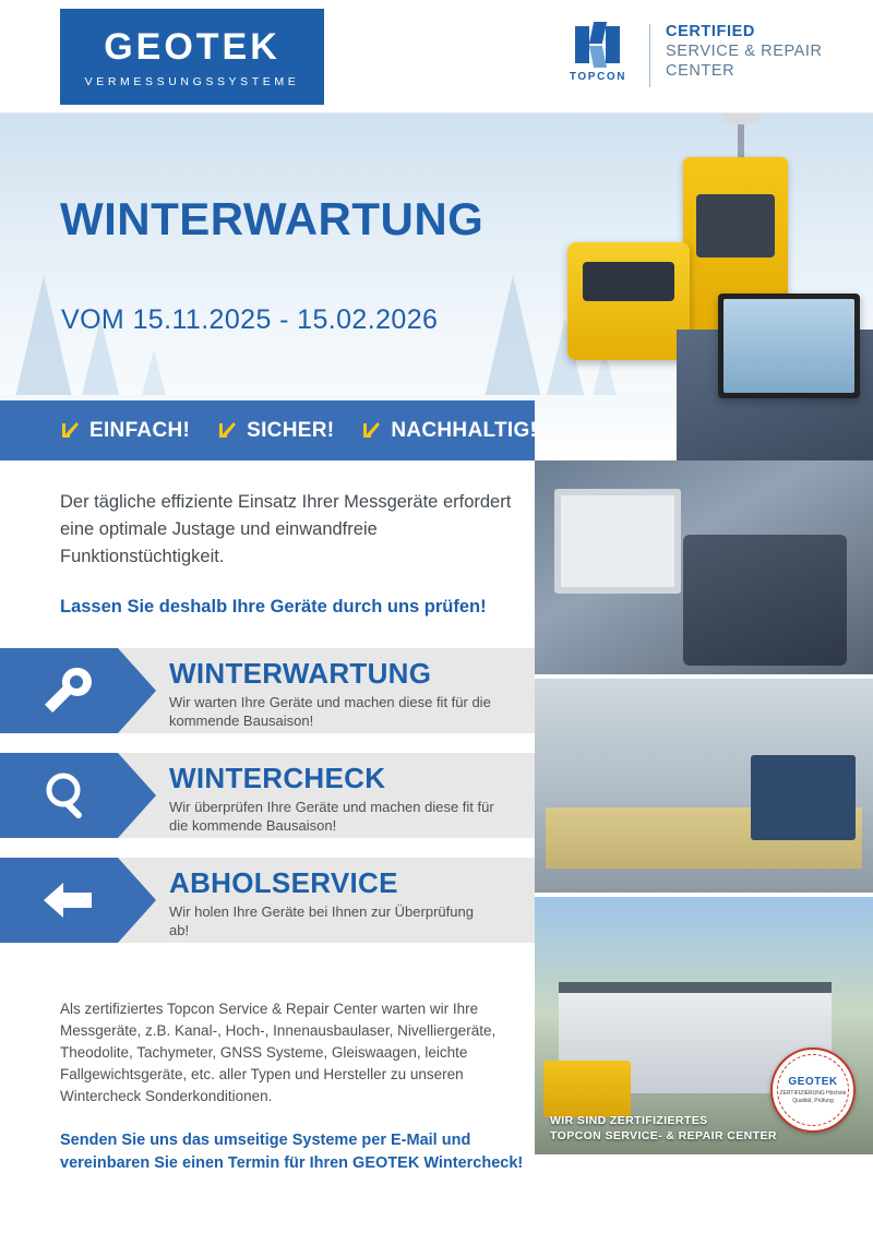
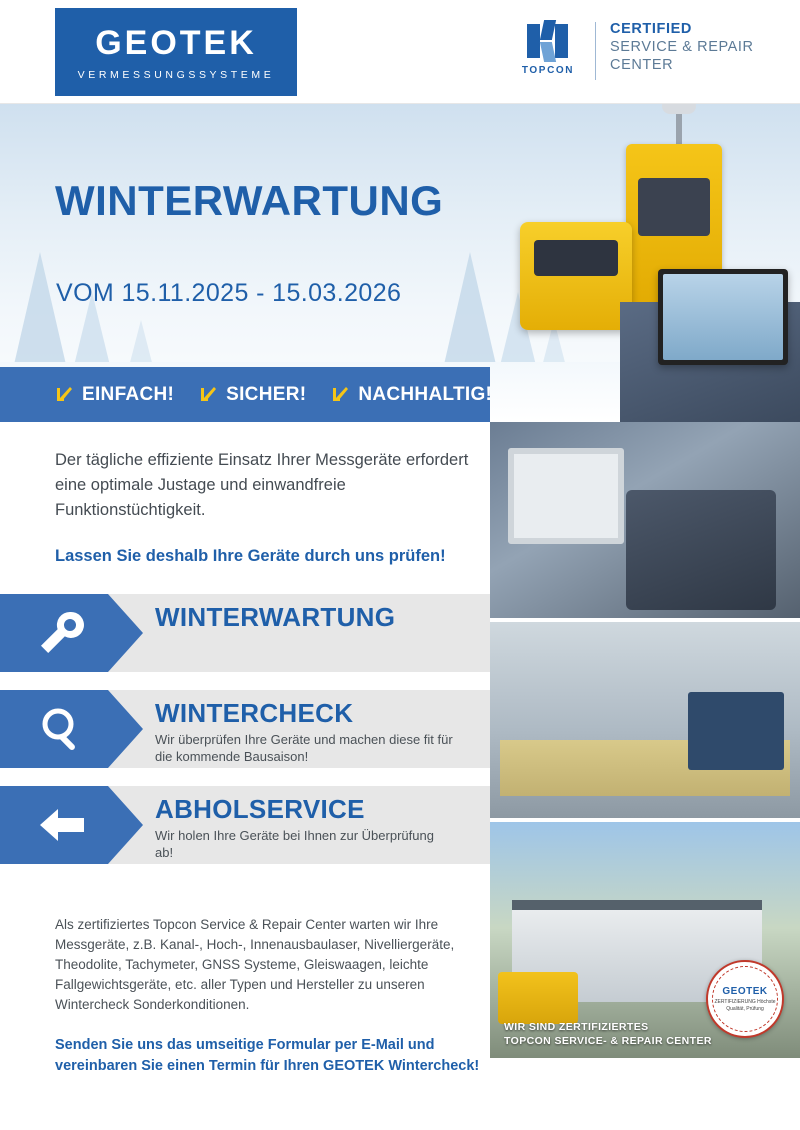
  GEOTEK
  VERMESSUNGSSYSTEME
  TOPCON
  CERTIFIED
  SERVICE & REPAIR
  CENTER
  WINTERWARTUNG
- VOM 15.11.2025 - 15.02.2026
+ VOM 15.11.2025 - 15.03.2026
  EINFACH!
  SICHER!
  NACHHALTIG!
  Der tägliche effiziente Einsatz Ihrer Messgeräte erfordert eine optimale Justage und einwandfreie Funktionstüchtigkeit.
  Lassen Sie deshalb Ihre Geräte durch uns prüfen!
  WINTERWARTUNG
- Wir warten Ihre Geräte und machen diese fit für die kommende Bausaison!
  WINTERCHECK
  Wir überprüfen Ihre Geräte und machen diese fit für die kommende Bausaison!
  ABHOLSERVICE
  Wir holen Ihre Geräte bei Ihnen zur Überprüfung ab!
  Als zertifiziertes Topcon Service & Repair Center warten wir Ihre Messgeräte, z.B. Kanal-, Hoch-, Innenausbaulaser, Nivelliergeräte, Theodolite, Tachymeter, GNSS Systeme, Gleiswaagen, leichte Fallgewichtsgeräte, etc. aller Typen und Hersteller zu unseren Wintercheck Sonderkonditionen.
- Senden Sie uns das umseitige Systeme per E-Mail und
+ Senden Sie uns das umseitige Formular per E-Mail und
  vereinbaren Sie einen Termin für Ihren GEOTEK Wintercheck!
  WIR SIND ZERTIFIZIERTES
  TOPCON SERVICE- & REPAIR CENTER
  GEOTEK
